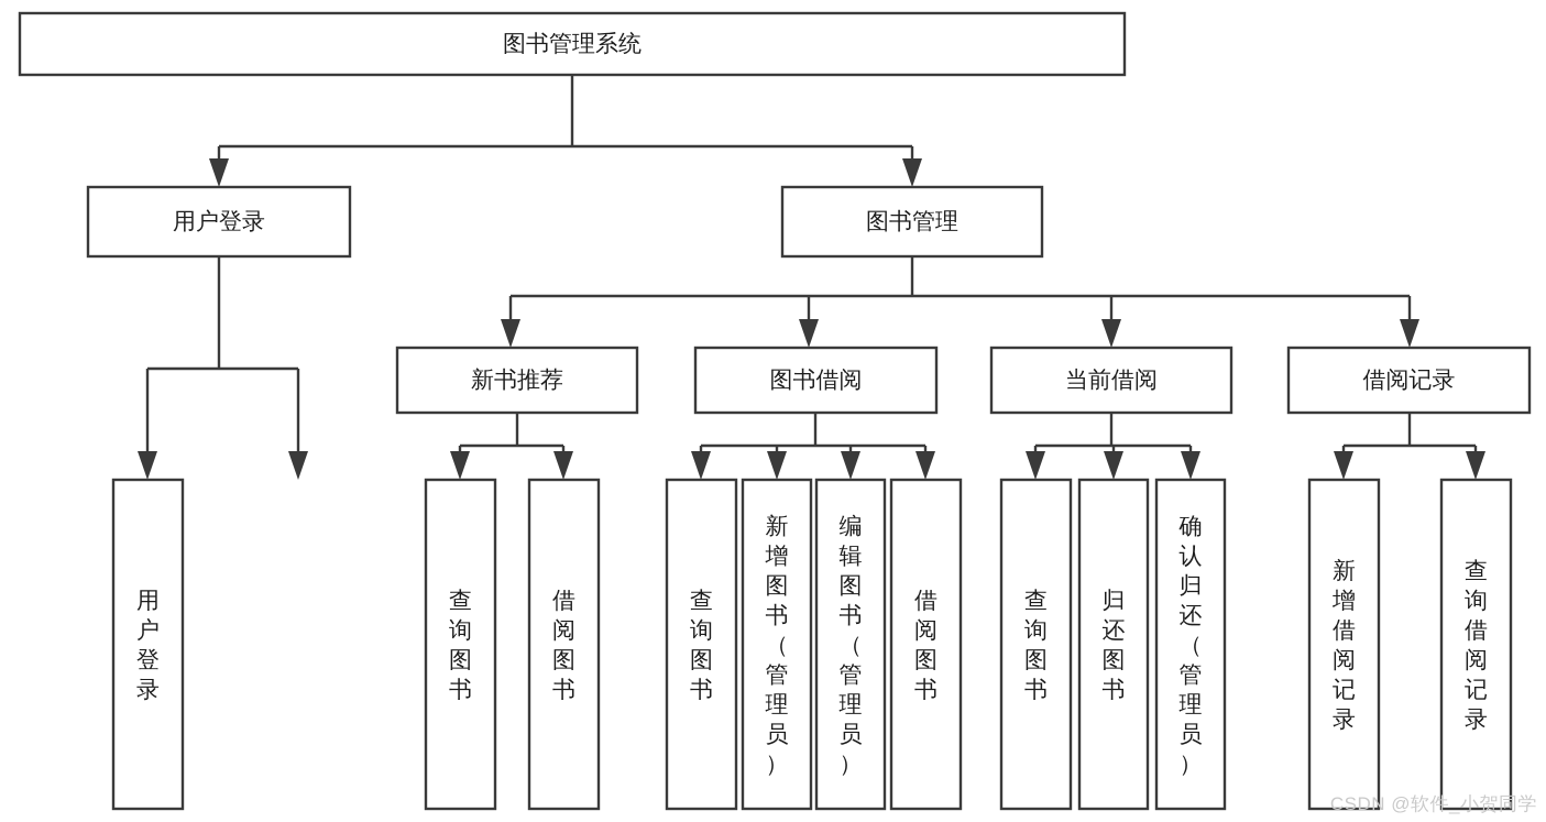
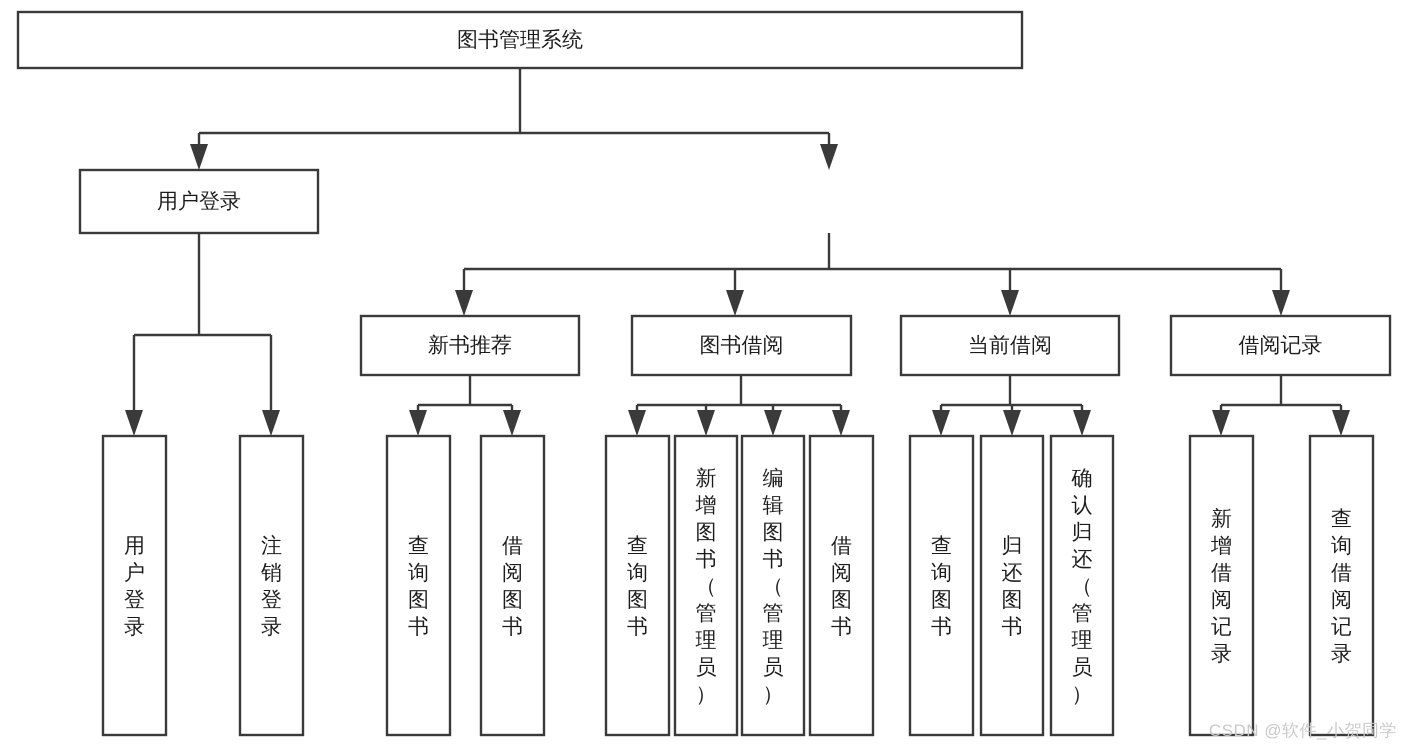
  图书管理系统
  用户登录
- 图书管理
  新书推荐
  图书借阅
  当前借阅
  借阅记录
  用户登录
+ 注销登录
  查询图书
  借阅图书
  查询图书
  新增图书（管理员）
  编辑图书（管理员）
  借阅图书
  查询图书
  归还图书
  确认归还（管理员）
  新增借阅记录
  查询借阅记录
  CSDN @软件_小贺同学
